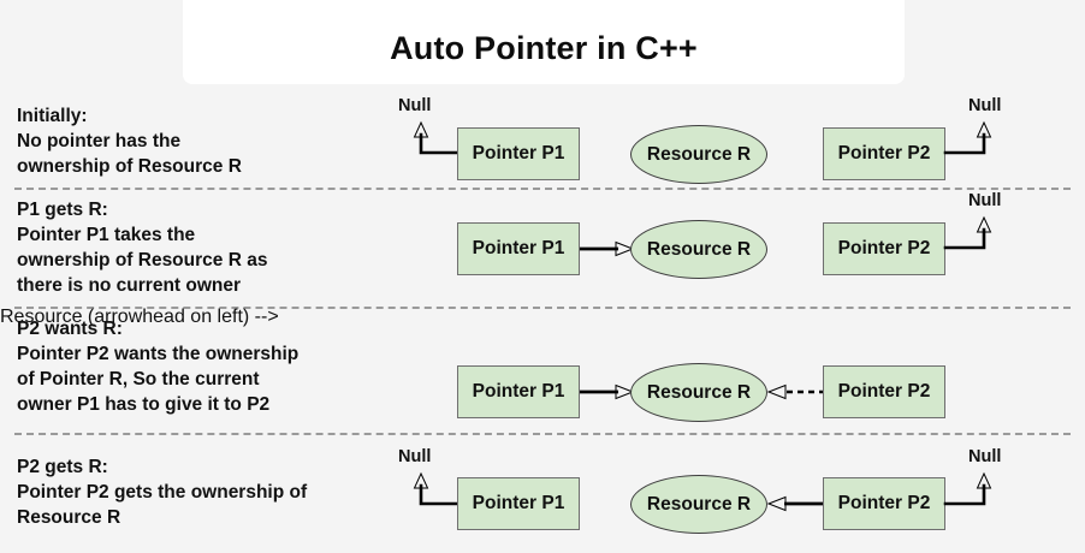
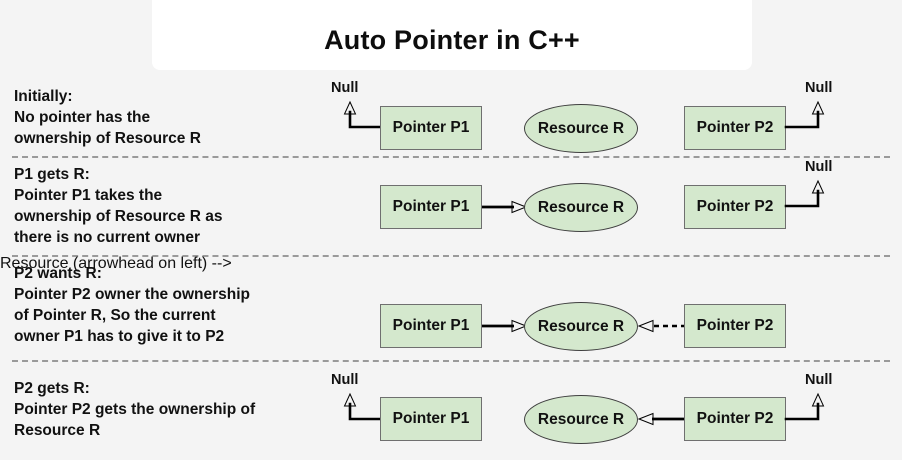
  Auto Pointer in C++
  Initially:
  No pointer has the
  ownership of Resource R
  Null
  Pointer P1
  Resource R
  Pointer P2
  Null
  P1 gets R:
  Pointer P1 takes the
  ownership of Resource R as
  there is no current owner
  Pointer P1
  Resource R
  Pointer P2
  Null
  P2 wants R:
- Pointer P2 wants the ownership
+ Pointer P2 owner the ownership
  of Pointer R, So the current
  owner P1 has to give it to P2
  Pointer P1
  Resource R
  Resource (arrowhead on left) -->
  Pointer P2
  P2 gets R:
  Pointer P2 gets the ownership of
  Resource R
  Null
  Pointer P1
  Resource R
  Pointer P2
  Null
